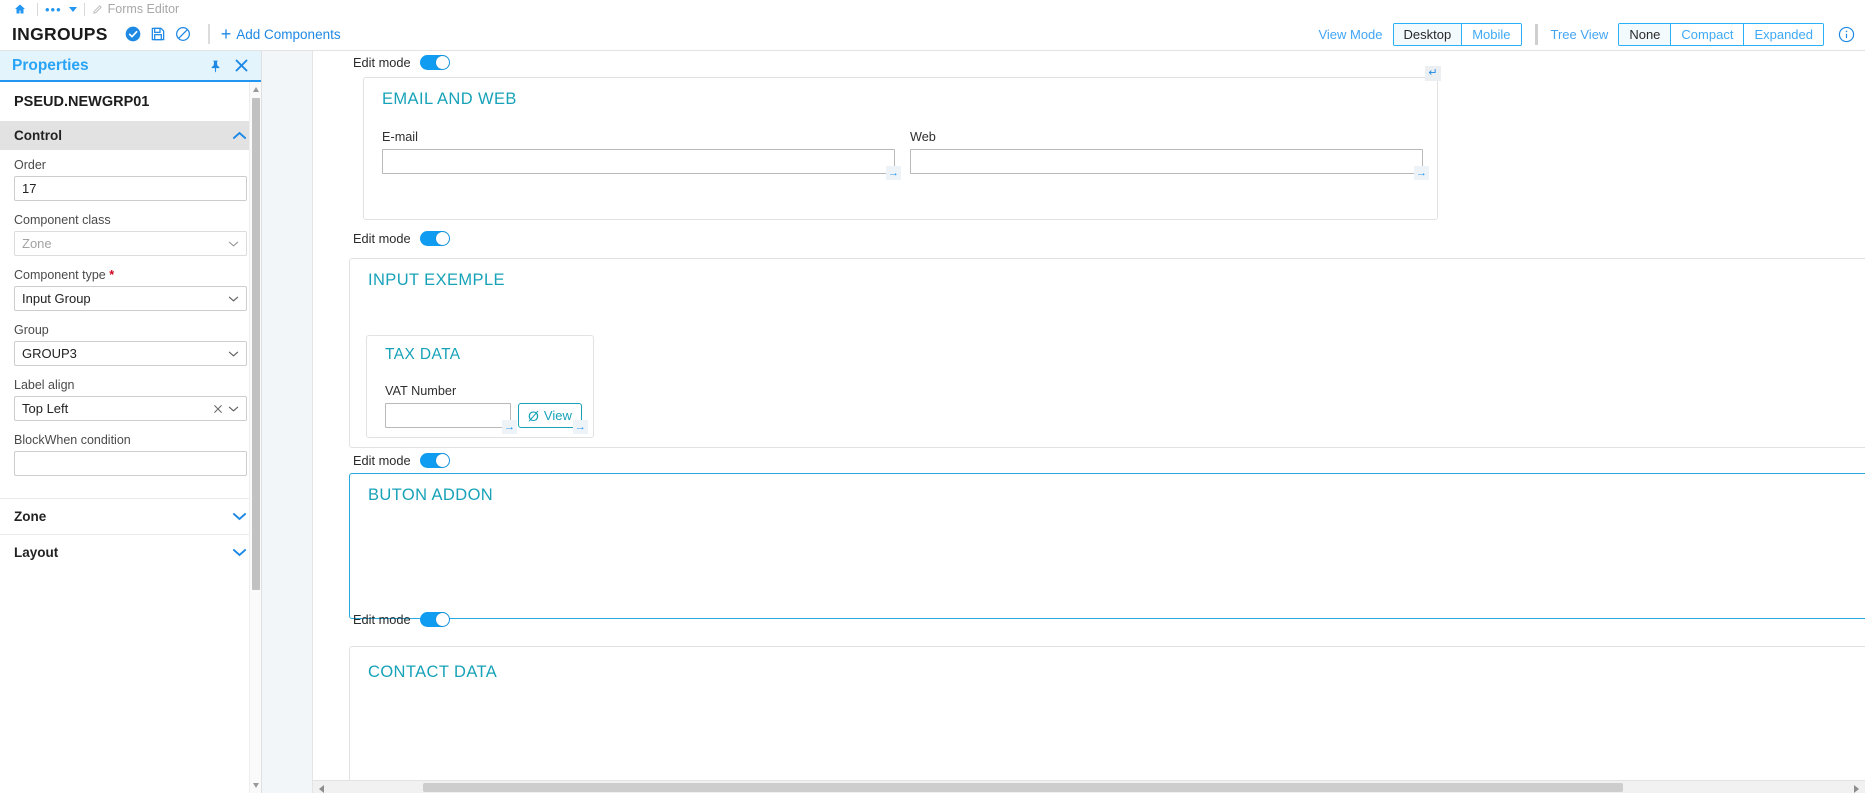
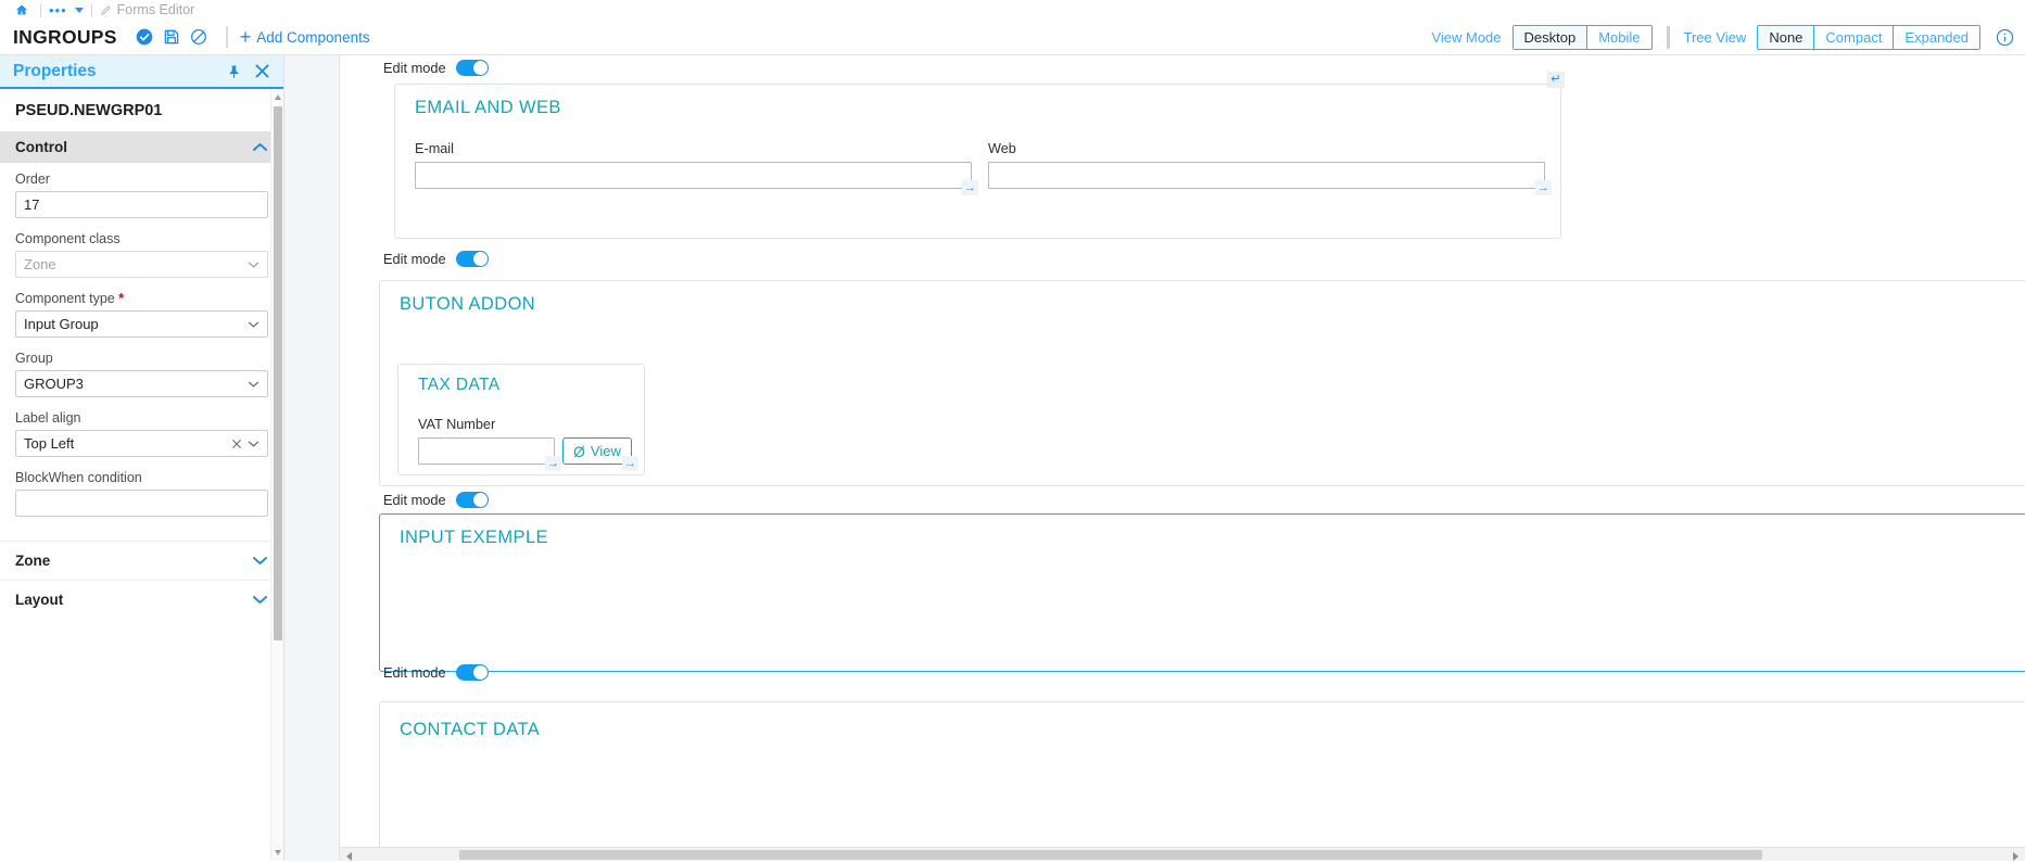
  •••
  Forms Editor
  INGROUPS
  +
  Add Components
  View Mode
  Desktop
  Mobile
  Tree View
  None
  Compact
  Expanded
  Properties
  PSEUD.NEWGRP01
  Control
  Order
  17
  Component class
  Zone
  Component type *
  Input Group
  Group
  GROUP3
  Label align
  Top Left
  BlockWhen condition
  Zone
  Layout
  Edit mode
  EMAIL AND WEB
  E-mail
  →
  Web
  →
  Edit mode
  ↵
- INPUT EXEMPLE
+ BUTON ADDON
  TAX DATA
  VAT Number
  →
  Ø
  View
  →
  Edit mode
- BUTON ADDON
+ INPUT EXEMPLE
  Edit mode
  CONTACT DATA
